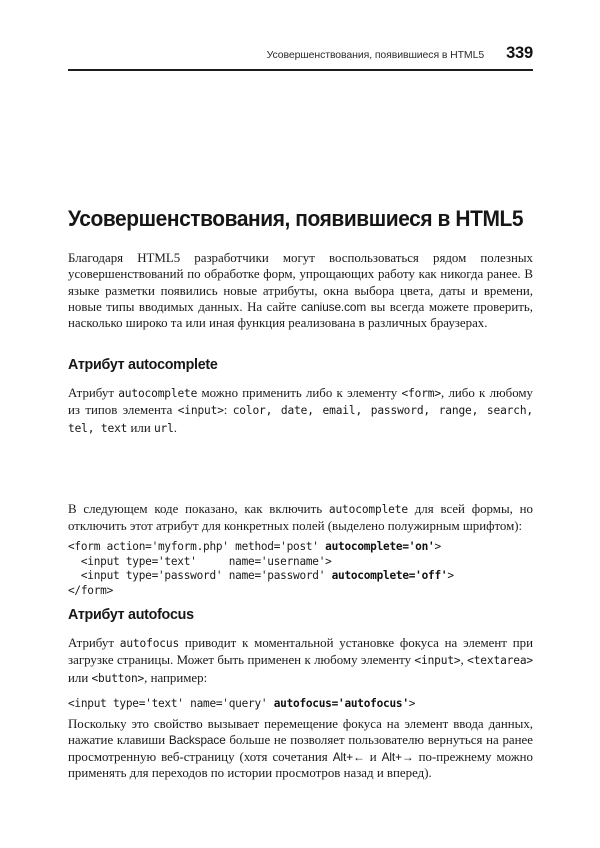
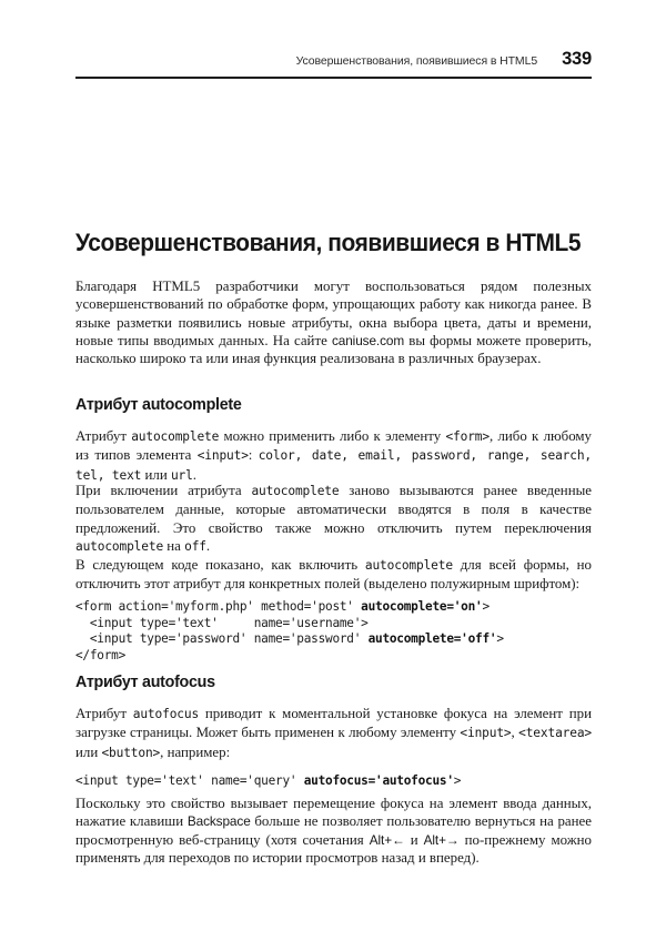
  Усовершенствования, появившиеся в HTML5
  339
  Усовершенствования, появившиеся в HTML5
- Благодаря HTML5 разработчики могут воспользоваться рядом полезных усовершенствований по обработке форм, упрощающих работу как никогда ранее. В языке разметки появились новые атрибуты, окна выбора цвета, даты и времени, новые типы вводимых данных. На сайте caniuse.com вы всегда можете проверить, насколько широко та или иная функция реализована в различных браузерах.
+ Благодаря HTML5 разработчики могут воспользоваться рядом полезных усовершенствований по обработке форм, упрощающих работу как никогда ранее. В языке разметки появились новые атрибуты, окна выбора цвета, даты и времени, новые типы вводимых данных. На сайте caniuse.com вы формы можете проверить, насколько широко та или иная функция реализована в различных браузерах.
  Атрибут autocomplete
  Атрибут autocomplete можно применить либо к элементу <form>, либо к любому из типов элемента <input>: color, date, email, password, range, search, tel, text или url.
+ При включении атрибута autocomplete заново вызываются ранее введенные пользователем данные, которые автоматически вводятся в поля в качестве предложений. Это свойство также можно отключить путем переключения autocomplete на off.
  В следующем коде показано, как включить autocomplete для всей формы, но отключить этот атрибут для конкретных полей (выделено полужирным шрифтом):
  <form action='myform.php' method='post' autocomplete='on'> <input type='text' name='username'> <input type='password' name='password' autocomplete='off'> </form>
  Атрибут autofocus
  Атрибут autofocus приводит к моментальной установке фокуса на элемент при загрузке страницы. Может быть применен к любому элементу <input>, <textarea> или <button>, например:
  <input type='text' name='query' autofocus='autofocus'>
  Поскольку это свойство вызывает перемещение фокуса на элемент ввода данных, нажатие клавиши Backspace больше не позволяет пользователю вернуться на ранее просмотренную веб-страницу (хотя сочетания Alt+← и Alt+→ по-прежнему можно применять для переходов по истории просмотров назад и вперед).
